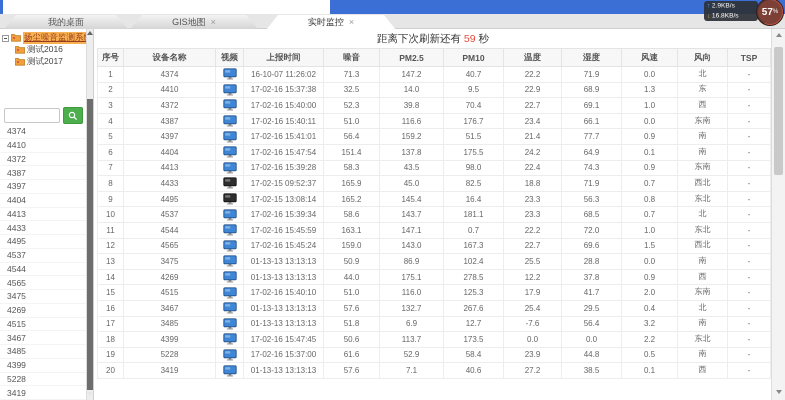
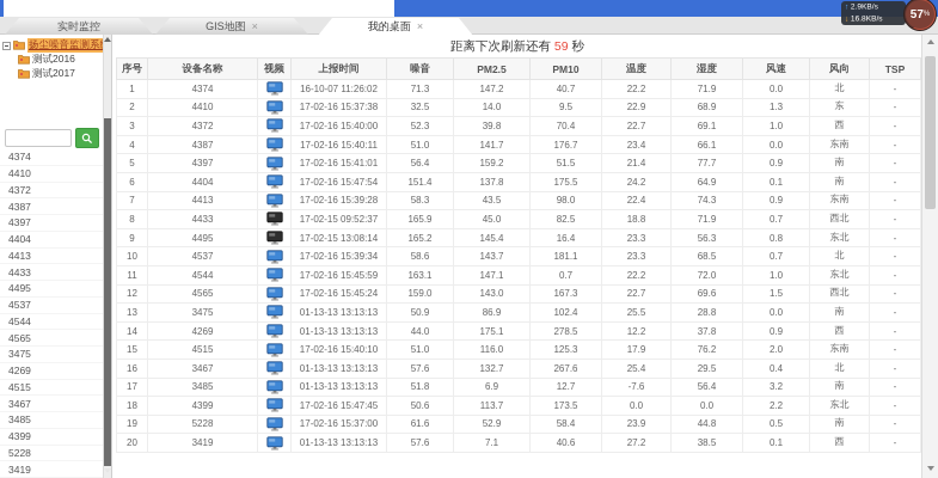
  57
- 我的桌面
+ 实时监控
  GIS地图
  ×
- 实时监控
+ 我的桌面
  ×
  扬尘噪音监测系
  测试2016
  测试2017
  4374
  4410
  4372
  4387
  4397
  4404
  4413
  4433
  4495
  4537
  4544
  4565
  3475
  4269
  4515
  3467
  3485
  4399
  5228
  3419
  距离下次刷新还有 59 秒
  序号	设备名称	视频	上报时间	噪音	PM2.5	PM10	温度	湿度	风速	风向	TSP
  1	4374		16-10-07 11:26:02	71.3	147.2	40.7	22.2	71.9	0.0	北	-
  2	4410		17-02-16 15:37:38	32.5	14.0	9.5	22.9	68.9	1.3	东	-
  3	4372		17-02-16 15:40:00	52.3	39.8	70.4	22.7	69.1	1.0	西	-
- 4	4387		17-02-16 15:40:11	51.0	116.6	176.7	23.4	66.1	0.0	东南	-
+ 4	4387		17-02-16 15:40:11	51.0	141.7	176.7	23.4	66.1	0.0	东南	-
  5	4397		17-02-16 15:41:01	56.4	159.2	51.5	21.4	77.7	0.9	南	-
  6	4404		17-02-16 15:47:54	151.4	137.8	175.5	24.2	64.9	0.1	南	-
  7	4413		17-02-16 15:39:28	58.3	43.5	98.0	22.4	74.3	0.9	东南	-
  8	4433		17-02-15 09:52:37	165.9	45.0	82.5	18.8	71.9	0.7	西北	-
  9	4495		17-02-15 13:08:14	165.2	145.4	16.4	23.3	56.3	0.8	东北	-
  10	4537		17-02-16 15:39:34	58.6	143.7	181.1	23.3	68.5	0.7	北	-
  11	4544		17-02-16 15:45:59	163.1	147.1	0.7	22.2	72.0	1.0	东北	-
  12	4565		17-02-16 15:45:24	159.0	143.0	167.3	22.7	69.6	1.5	西北	-
  13	3475		01-13-13 13:13:13	50.9	86.9	102.4	25.5	28.8	0.0	南	-
  14	4269		01-13-13 13:13:13	44.0	175.1	278.5	12.2	37.8	0.9	西	-
- 15	4515		17-02-16 15:40:10	51.0	116.0	125.3	17.9	41.7	2.0	东南	-
+ 15	4515		17-02-16 15:40:10	51.0	116.0	125.3	17.9	76.2	2.0	东南	-
  16	3467		01-13-13 13:13:13	57.6	132.7	267.6	25.4	29.5	0.4	北	-
  17	3485		01-13-13 13:13:13	51.8	6.9	12.7	-7.6	56.4	3.2	南	-
  18	4399		17-02-16 15:47:45	50.6	113.7	173.5	0.0	0.0	2.2	东北	-
  19	5228		17-02-16 15:37:00	61.6	52.9	58.4	23.9	44.8	0.5	南	-
  20	3419		01-13-13 13:13:13	57.6	7.1	40.6	27.2	38.5	0.1	西	-
